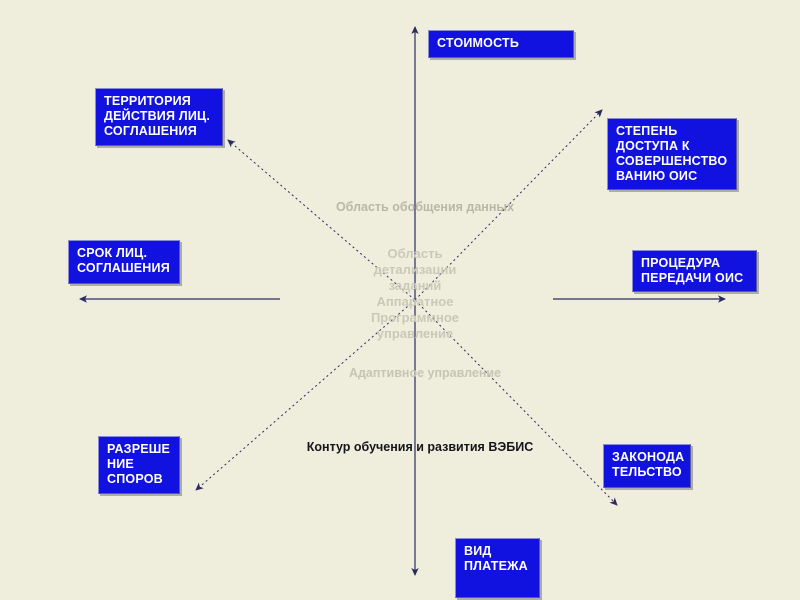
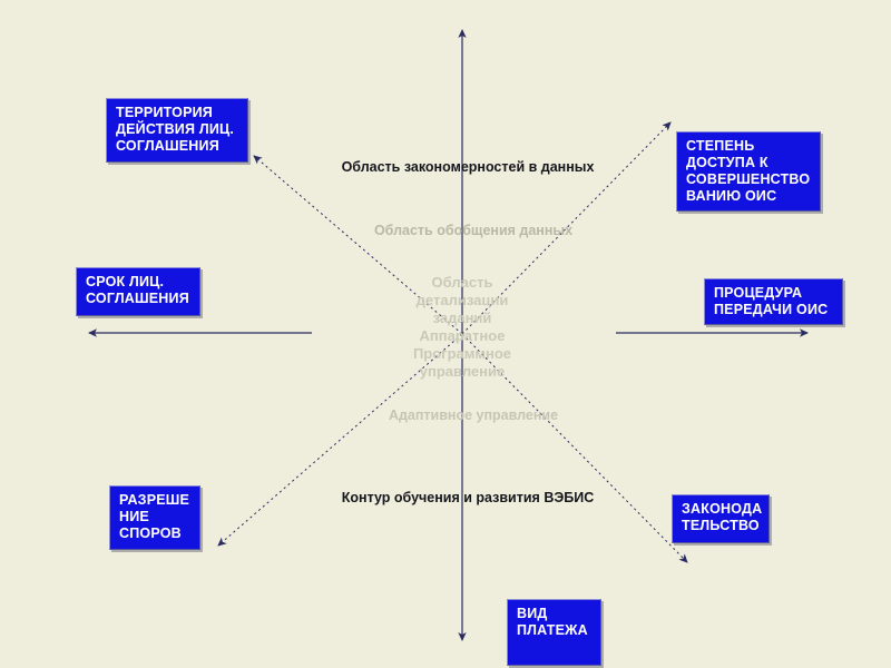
- СТОИМОСТЬ
  ТЕРРИТОРИЯ
  ДЕЙСТВИЯ ЛИЦ.
  СОГЛАШЕНИЯ
  СТЕПЕНЬ
  ДОСТУПА К
  СОВЕРШЕНСТВО
  ВАНИЮ ОИС
  СРОК ЛИЦ.
  СОГЛАШЕНИЯ
  ПРОЦЕДУРА
  ПЕРЕДАЧИ ОИС
  РАЗРЕШЕ
  НИЕ
  СПОРОВ
  ЗАКОНОДА
  ТЕЛЬСТВО
  ВИД
  ПЛАТЕЖА
+ Область закономерностей в данных
  Область обобщения данных
  Область
  детализации
  заданий
  Аппаратное
  Программное
  управление
  Адаптивное управление
  Контур обучения и развития ВЭБИС
